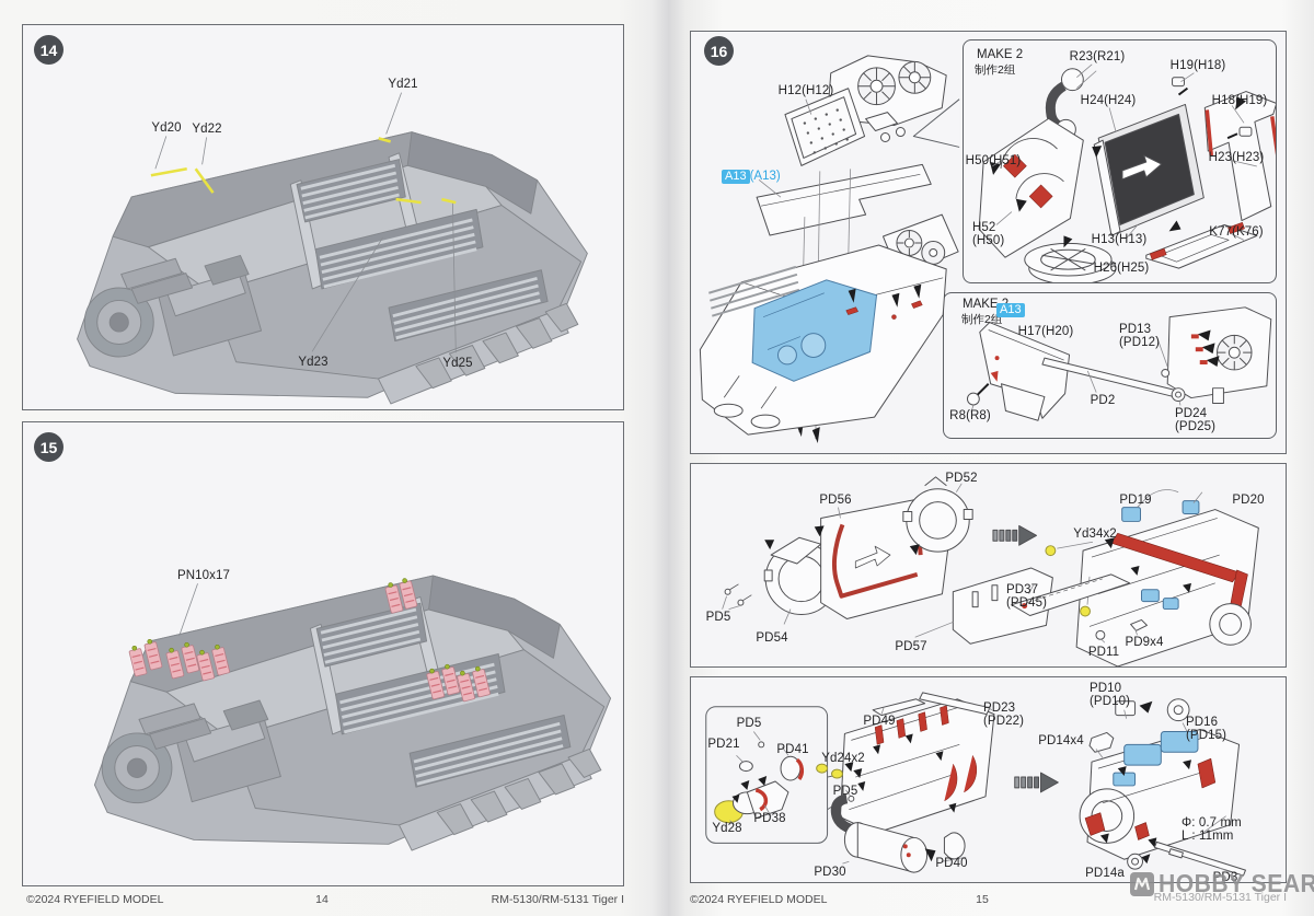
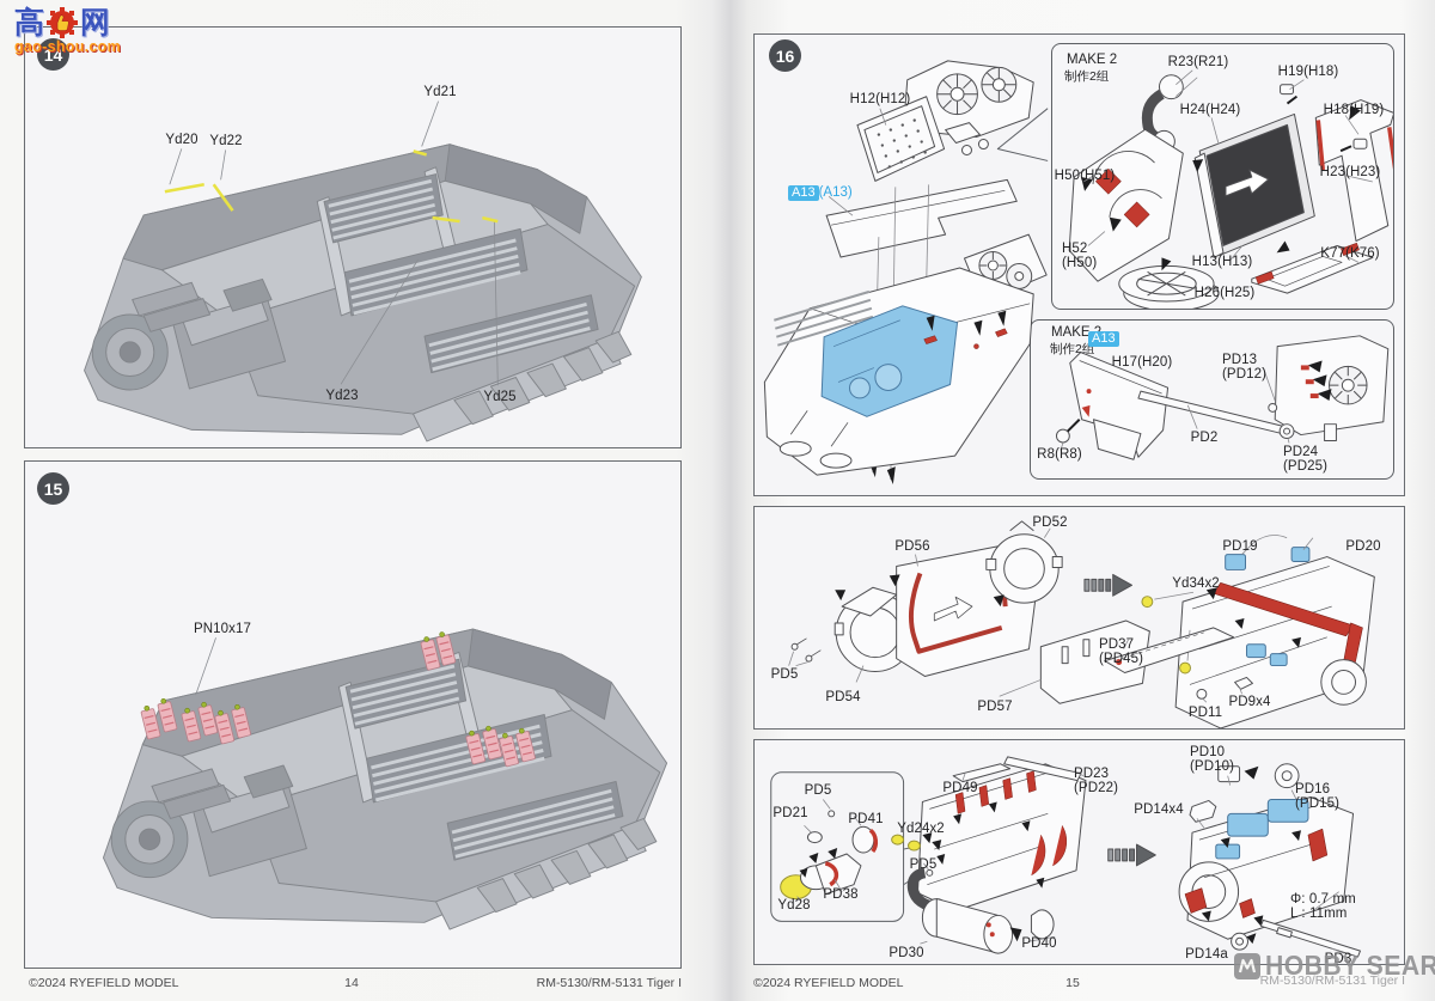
+ 高
+ 网
+ gao-shou.com
  14
  Yd20
  Yd22
  Yd21
  Yd23
  Yd25
  15
  PN10x17
  16
  H12(H12)
  A13 (A13)
  MAKE 2
  制作2组
  R23(R21)
  H19(H18)
  H18(H19)
  H24(H24)
  H50(H51)
  H23(H23)
  H52
  (H50)
  H13(H13)
  K77(K76)
  H26(H25)
  MAKE
  制作2组
  A13
  H17(H20)
  R8(R8)
  PD13
  (PD12)
  PD2
  PD24
  (PD25)
  PD52
  PD56
  PD19
  PD20
  Yd34x2
  PD37
  (PD45)
  PD5
  PD54
  PD57
  PD9x4
  PD11
  PD5
  PD21
  PD41
  PD38
  Yd28
  PD49
  PD23
  (PD22)
  Yd24x2
  PD5
  PD30
  PD40
  PD10
  (PD10)
  PD16
  (PD15)
  PD14x4
  Φ: 0.7 mm
  L : 11mm
  PD14a
  PD3
  ©2024 RYEFIELD MODEL
  14
  RM-5130/RM-5131 Tiger I
  ©2024 RYEFIELD MODEL
  15
  RM-5130/RM-5131 Tiger I
  HOBBY SEAR
